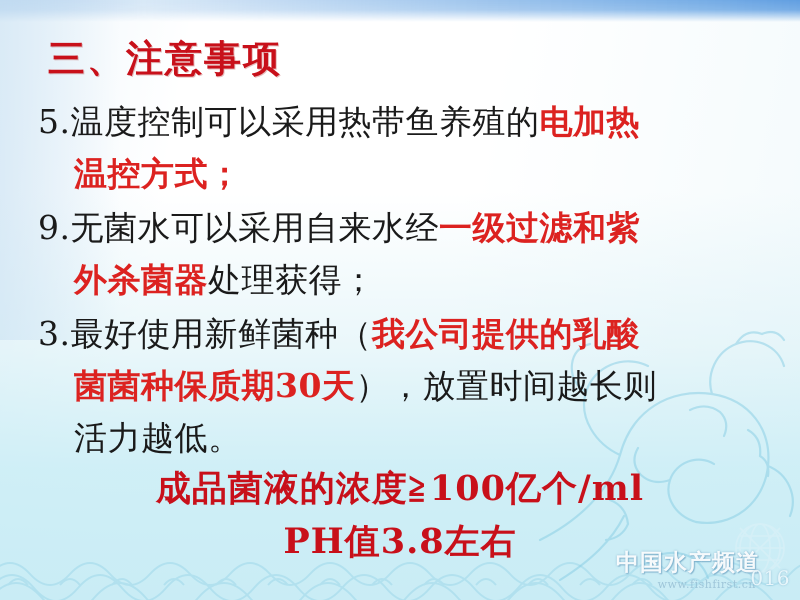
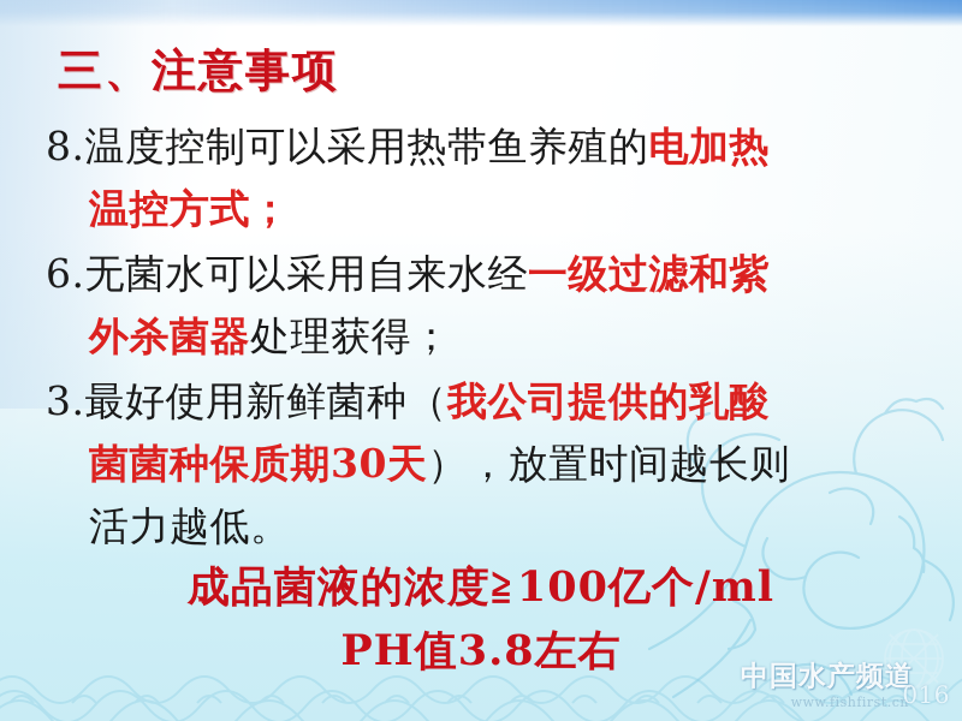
  三、注意事项
- 5.温度控制可以采用热带鱼养殖的电加热
+ 8.温度控制可以采用热带鱼养殖的电加热
  温控方式；
- 9.无菌水可以采用自来水经一级过滤和紫
+ 6.无菌水可以采用自来水经一级过滤和紫
  外杀菌器处理获得；
  3.最好使用新鲜菌种（我公司提供的乳酸
  菌菌种保质期30天），放置时间越长则
  活力越低。
  成品菌液的浓度≧100亿个/ml
  PH值3.8左右
  中国水产频道
  www.fishfirst.cn
  016
